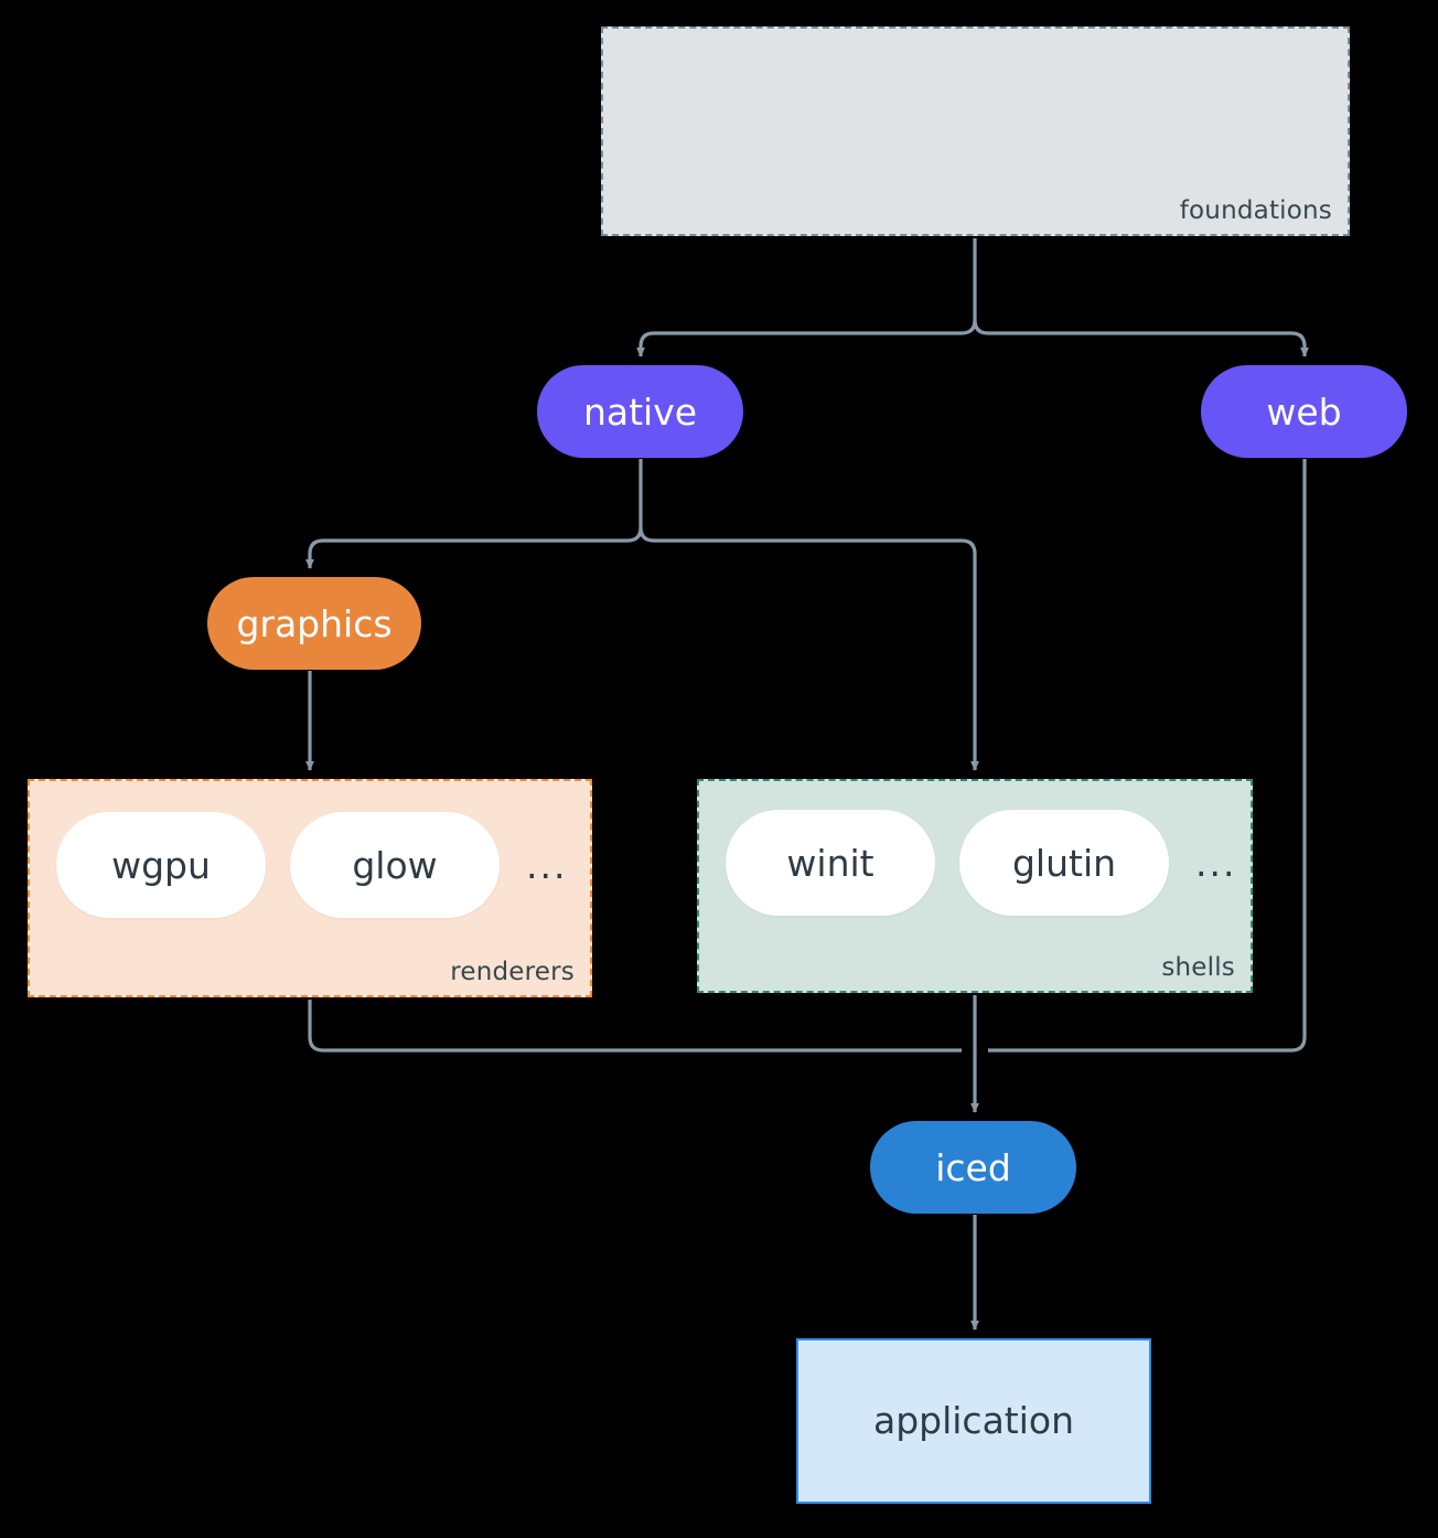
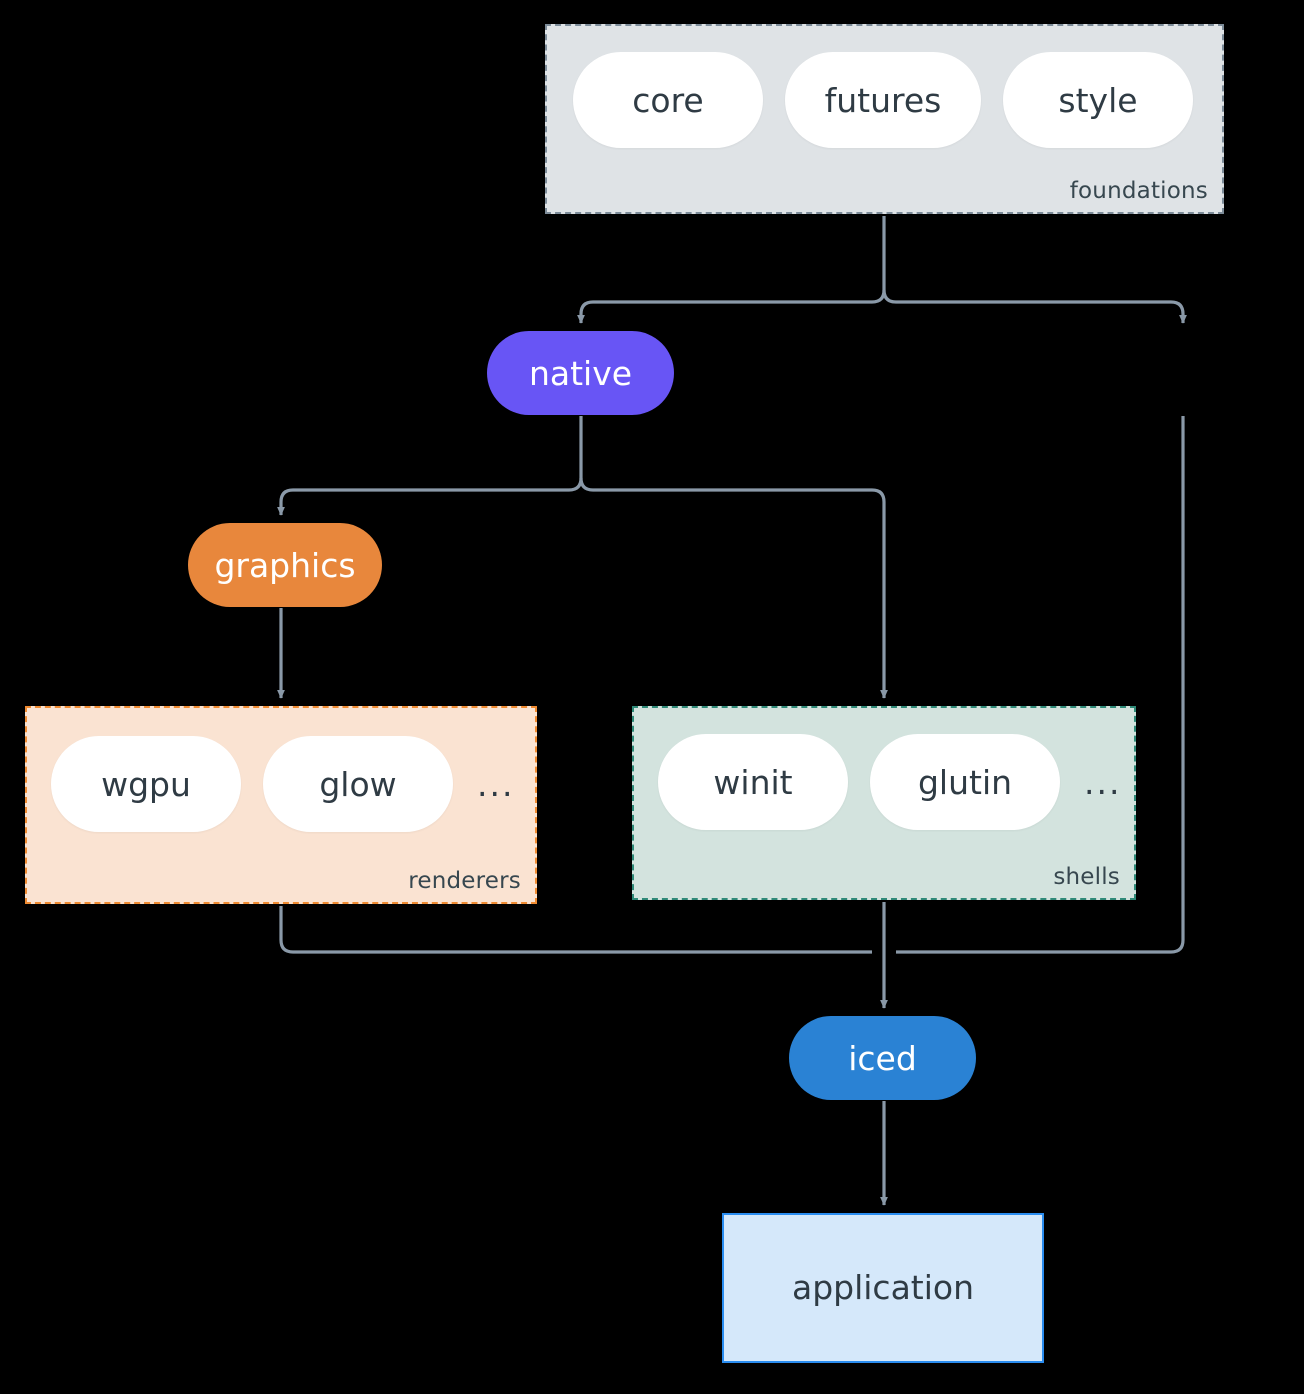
+ core
+ futures
+ style
  foundations
  wgpu
  glow
  ...
  renderers
  winit
  glutin
  ...
  shells
  native
- web
  graphics
  iced
  application
